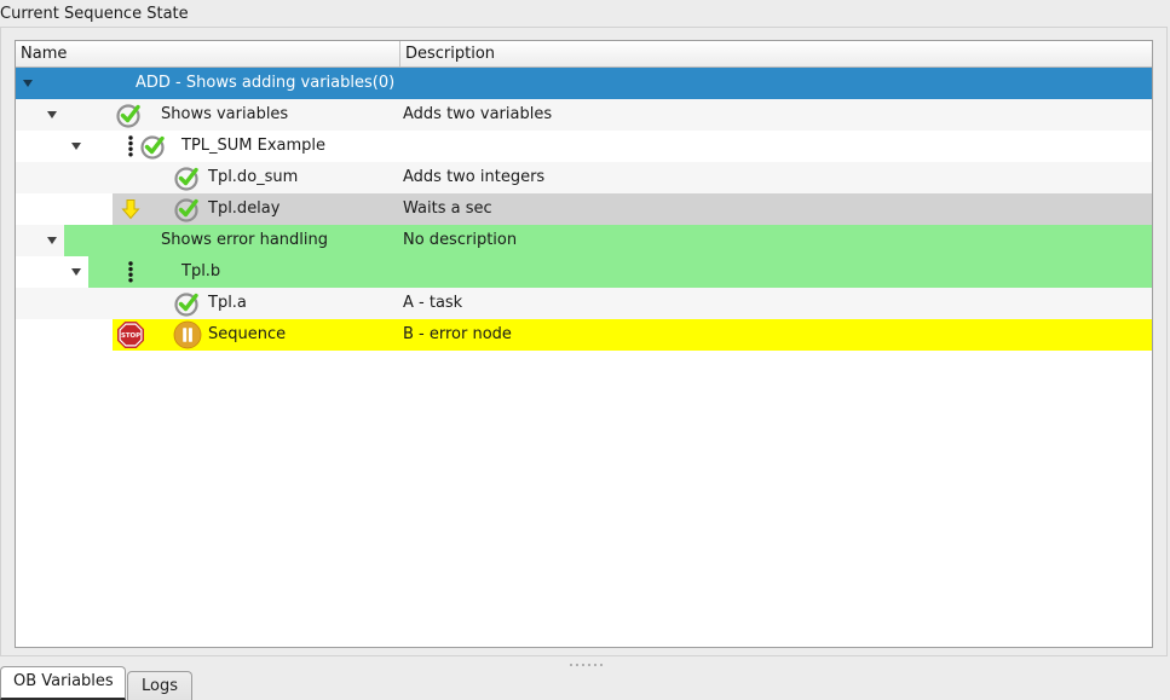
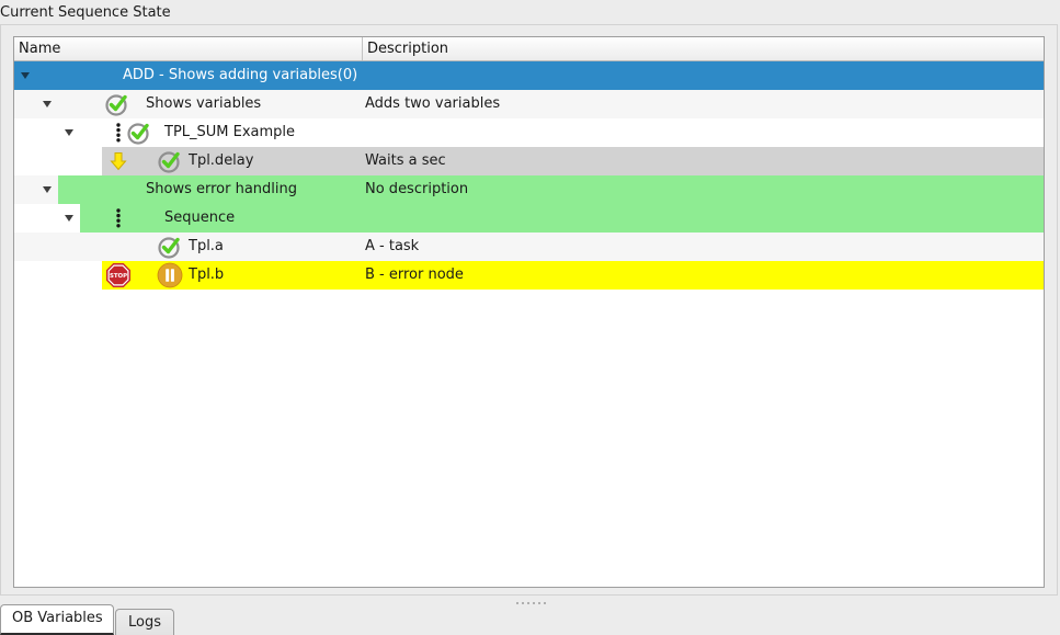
  Current Sequence State
  Name
  Description
  ADD - Shows adding variables(0)
  Shows variables
  Adds two variables
  TPL_SUM Example
- Tpl.do_sum
- Adds two integers
  Tpl.delay
  Waits a sec
  Shows error handling
  No description
- Tpl.b
+ Sequence
  Tpl.a
  A - task
- Sequence
+ Tpl.b
  B - error node
  OB Variables
  Logs
